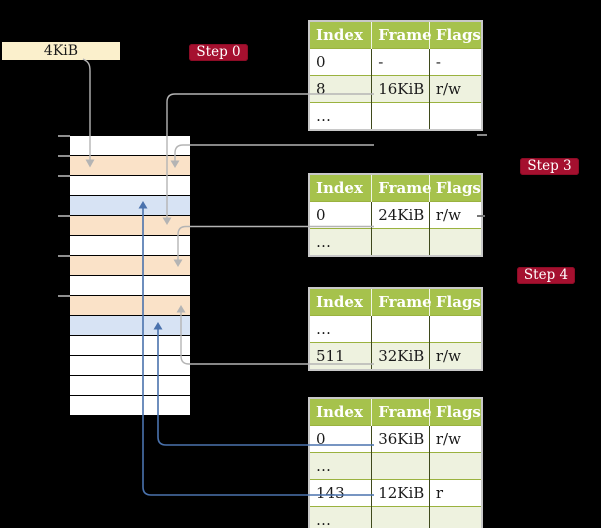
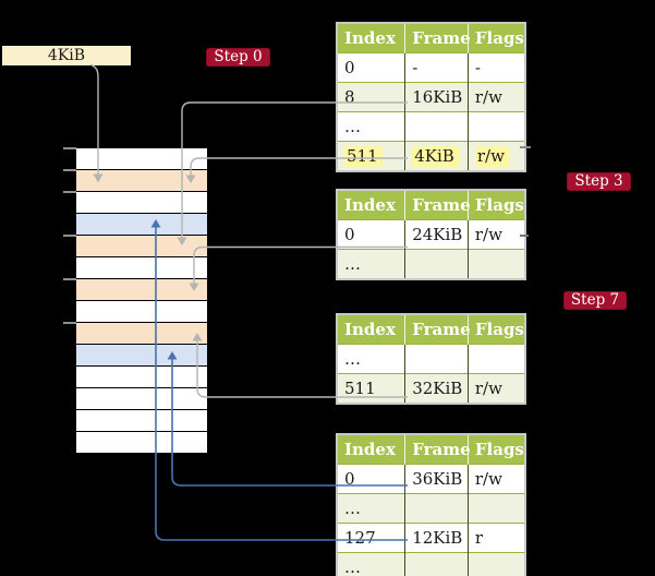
  4KiB
  Step 0
  Step 3
- Step 4
+ Step 7
  Index	Frame	Flags
  0	-	-
  8	16KiB	r/w
  …
+ 511	4KiB	r/w
  Index	Frame	Flags
  0	24KiB	r/w
  …
  Index	Frame	Flags
  …
  511	32KiB	r/w
  Index	Frame	Flags
  0	36KiB	r/w
  …
- 143	12KiB	r
+ 127	12KiB	r
  …
